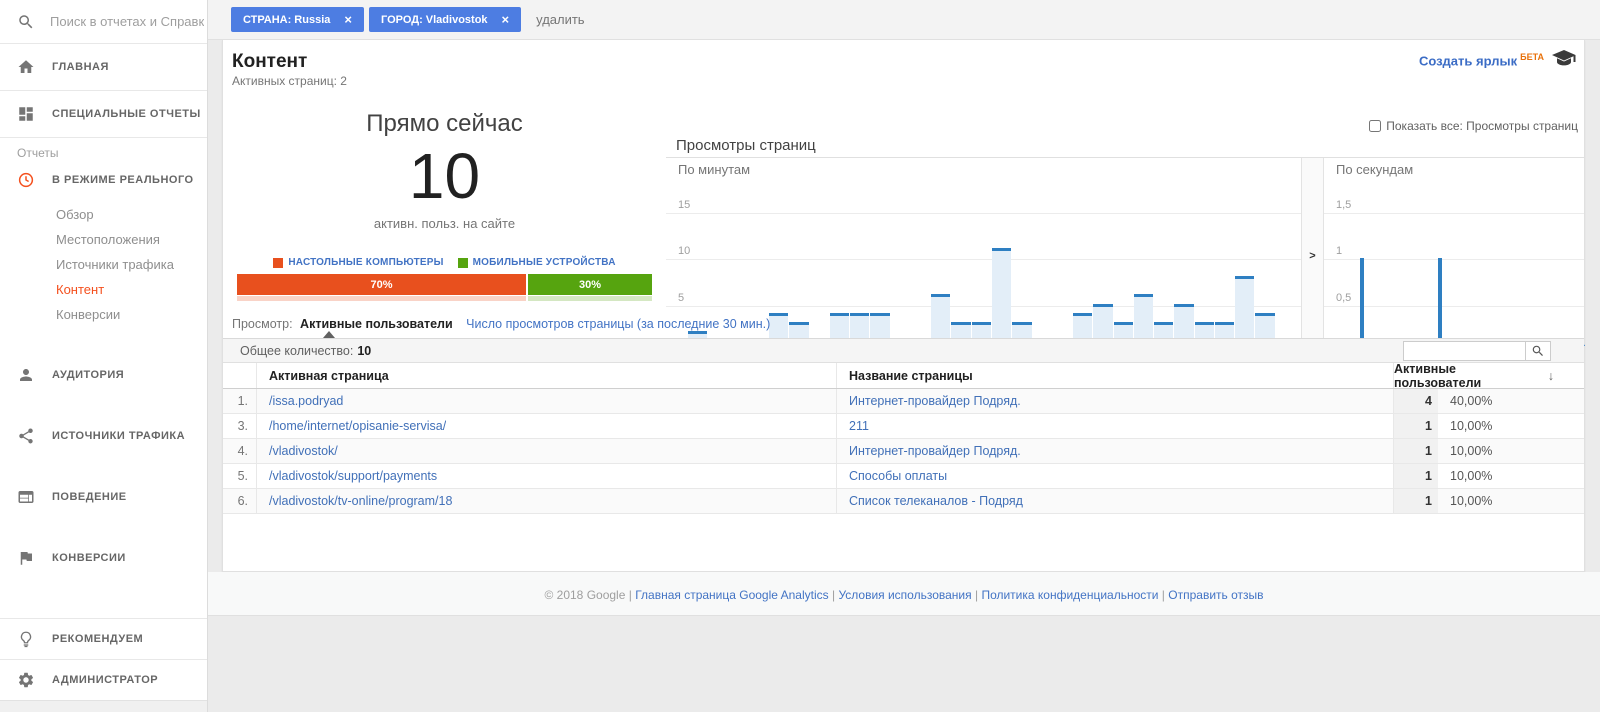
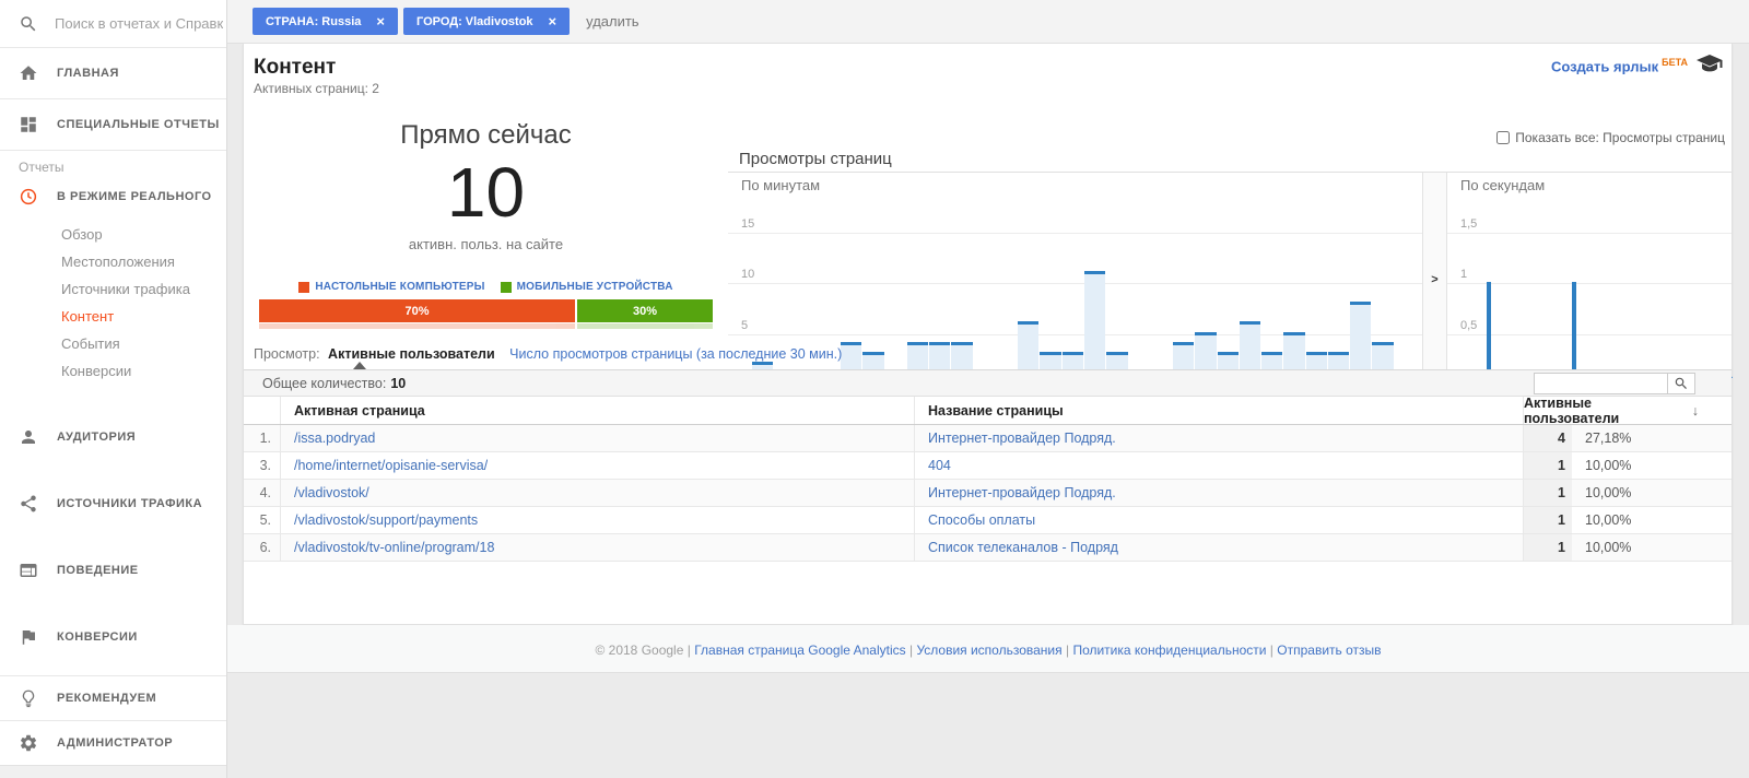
  Поиск в отчетах и Справк
  ГЛАВНАЯ
  СПЕЦИАЛЬНЫЕ ОТЧЕТЫ
  Отчеты
  В РЕЖИМЕ РЕАЛЬНОГО
  Обзор
  Местоположения
  Источники трафика
  Контент
+ События
  Конверсии
  АУДИТОРИЯ
  ИСТОЧНИКИ ТРАФИКА
  ПОВЕДЕНИЕ
  КОНВЕРСИИ
  РЕКОМЕНДУЕМ
  АДМИНИСТРАТОР
  СТРАНА: Russia
  ×
  ГОРОД: Vladivostok
  ×
  удалить
  Контент
  Активных страниц: 2
  Создать ярлык БЕТА
  Прямо сейчас
  10
  активн. польз. на сайте
  НАСТОЛЬНЫЕ КОМПЬЮТЕРЫ
  МОБИЛЬНЫЕ УСТРОЙСТВА
  70%
  30%
  Просмотры страниц
  Показать все: Просмотры страниц
  По минутам
  5
  10
  15
  >
  По секундам
  0,5
  1
  1,5
  Просмотр: Активные пользователи Число просмотров страницы (за последние 30 мин.)
  Общее количество:
  10
  Активная страница
  Название страницы
  Активные пользователи
  ↓
  1.
  /issa.podryad
  Интернет-провайдер Подряд.
  4
- 40,00%
+ 27,18%
  3.
  /home/internet/opisanie-servisa/
- 211
+ 404
  1
  10,00%
  4.
  /vladivostok/
  Интернет-провайдер Подряд.
  1
  10,00%
  5.
  /vladivostok/support/payments
  Способы оплаты
  1
  10,00%
  6.
  /vladivostok/tv-online/program/18
  Список телеканалов - Подряд
  1
  10,00%
  © 2018 Google | Главная страница Google Analytics | Условия использования | Политика конфиденциальности | Отправить отзыв
